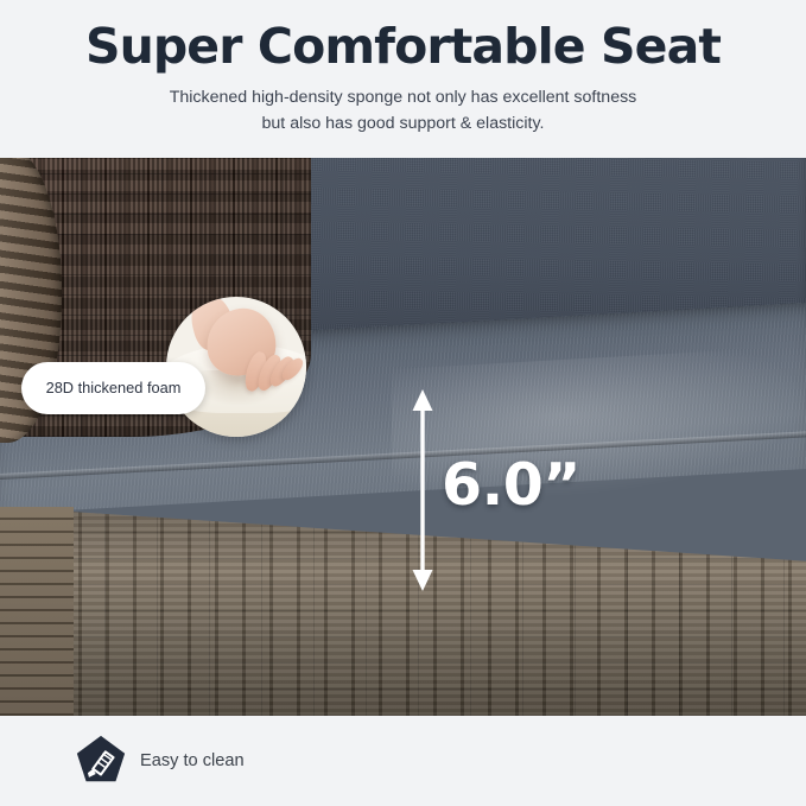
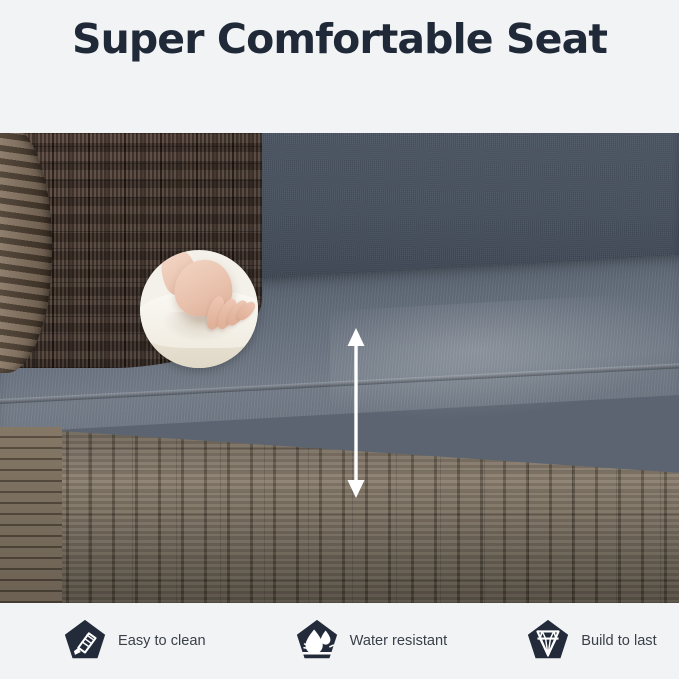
  Super Comfortable Seat
- Thickened high-density sponge not only has excellent softness
- but also has good support & elasticity.
- 28D thickened foam
- 6.0”
  Easy to clean
+ Water resistant
+ Build to last
